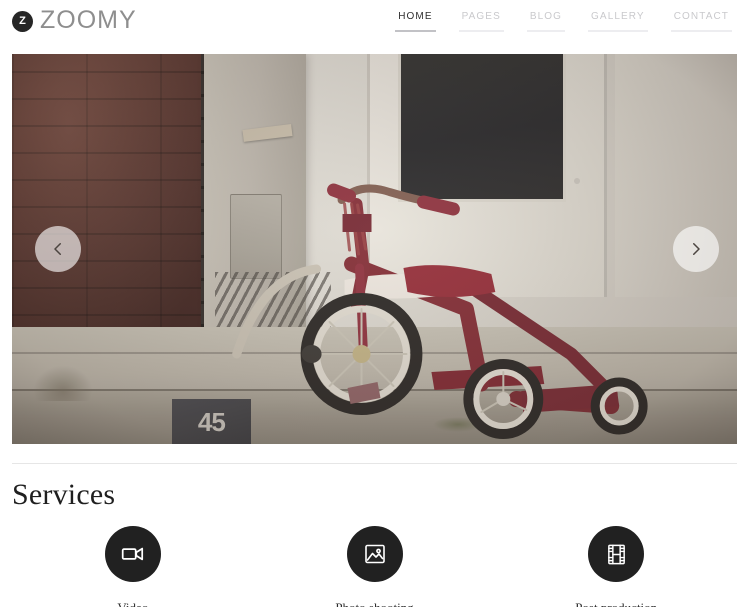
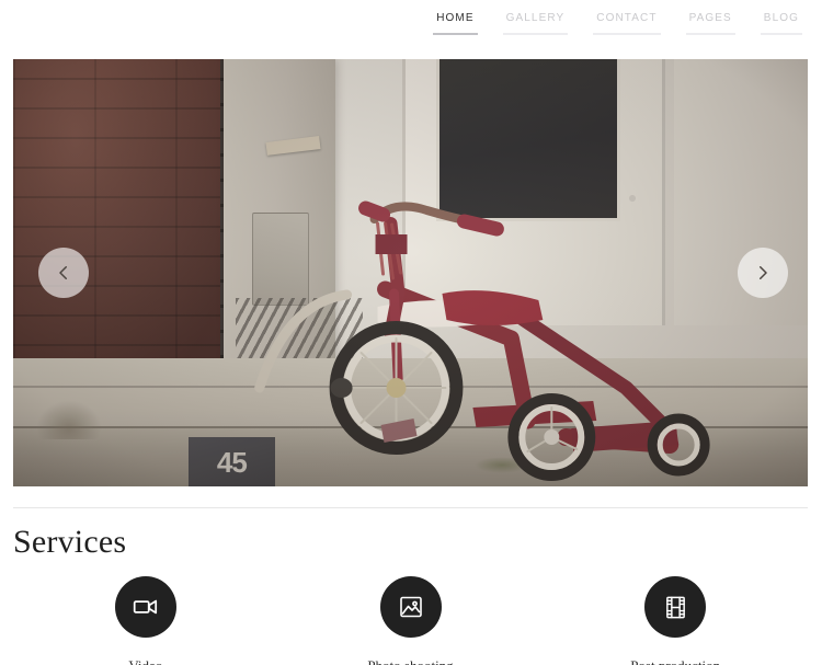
- Z
- ZOOMY
  HOME
- PAGES
+ GALLERY
- BLOG
+ CONTACT
- GALLERY
+ PAGES
- CONTACT
+ BLOG
  Services
